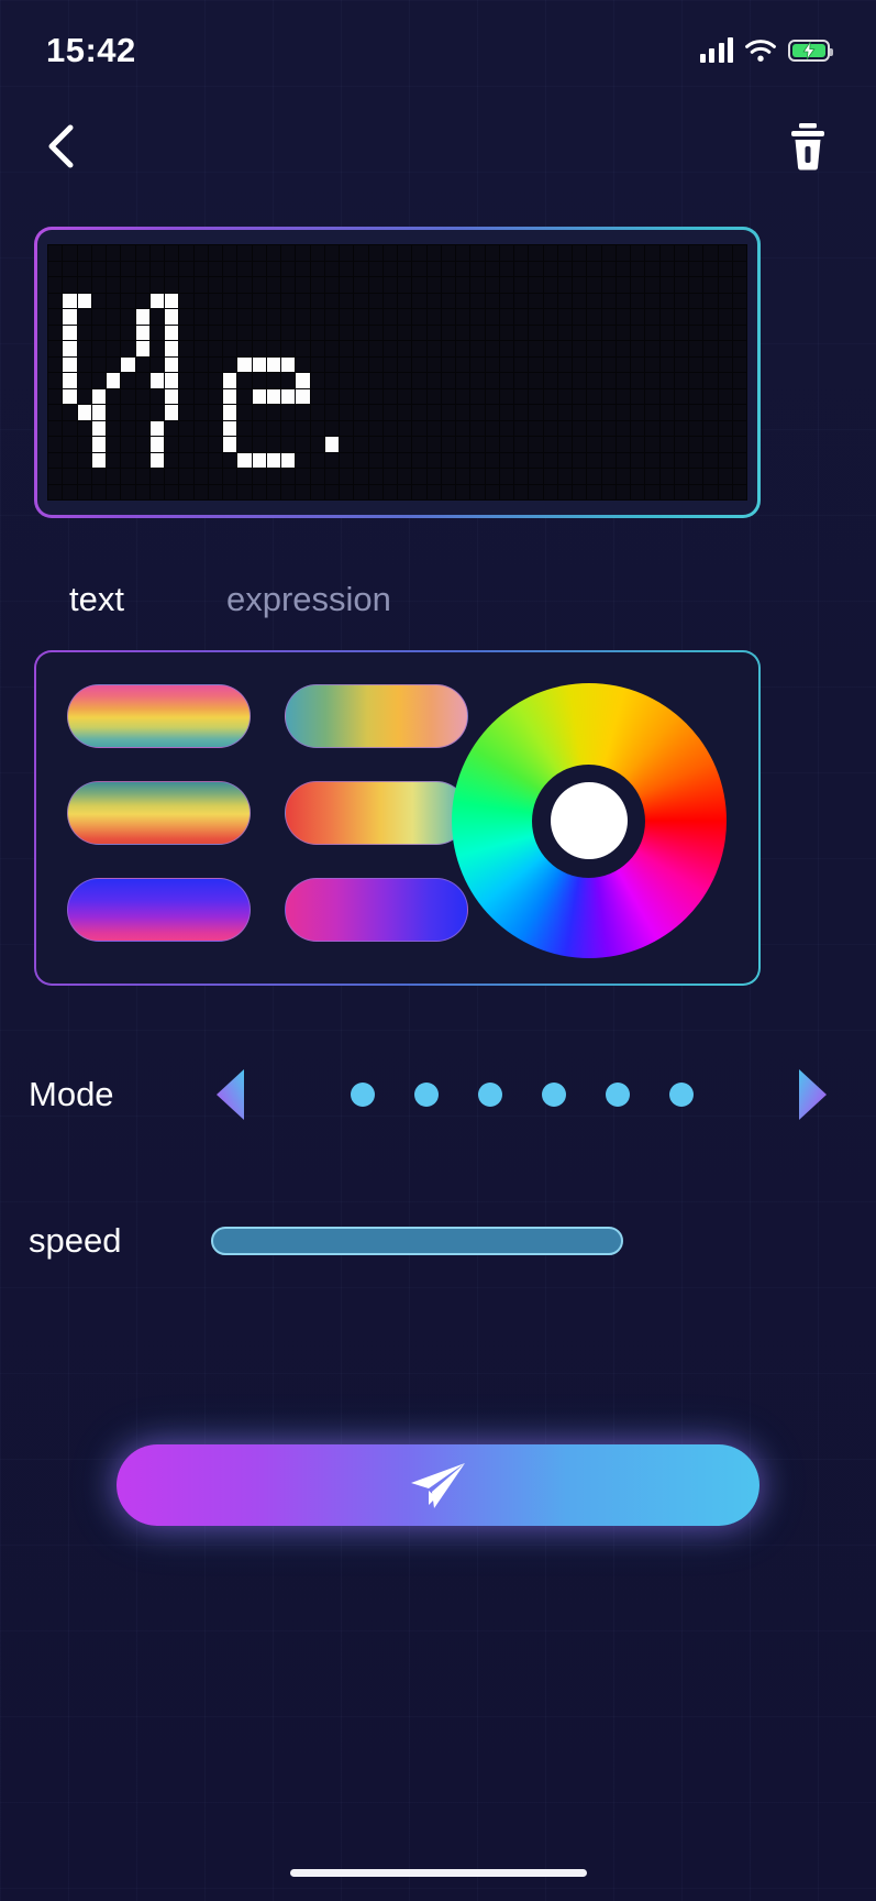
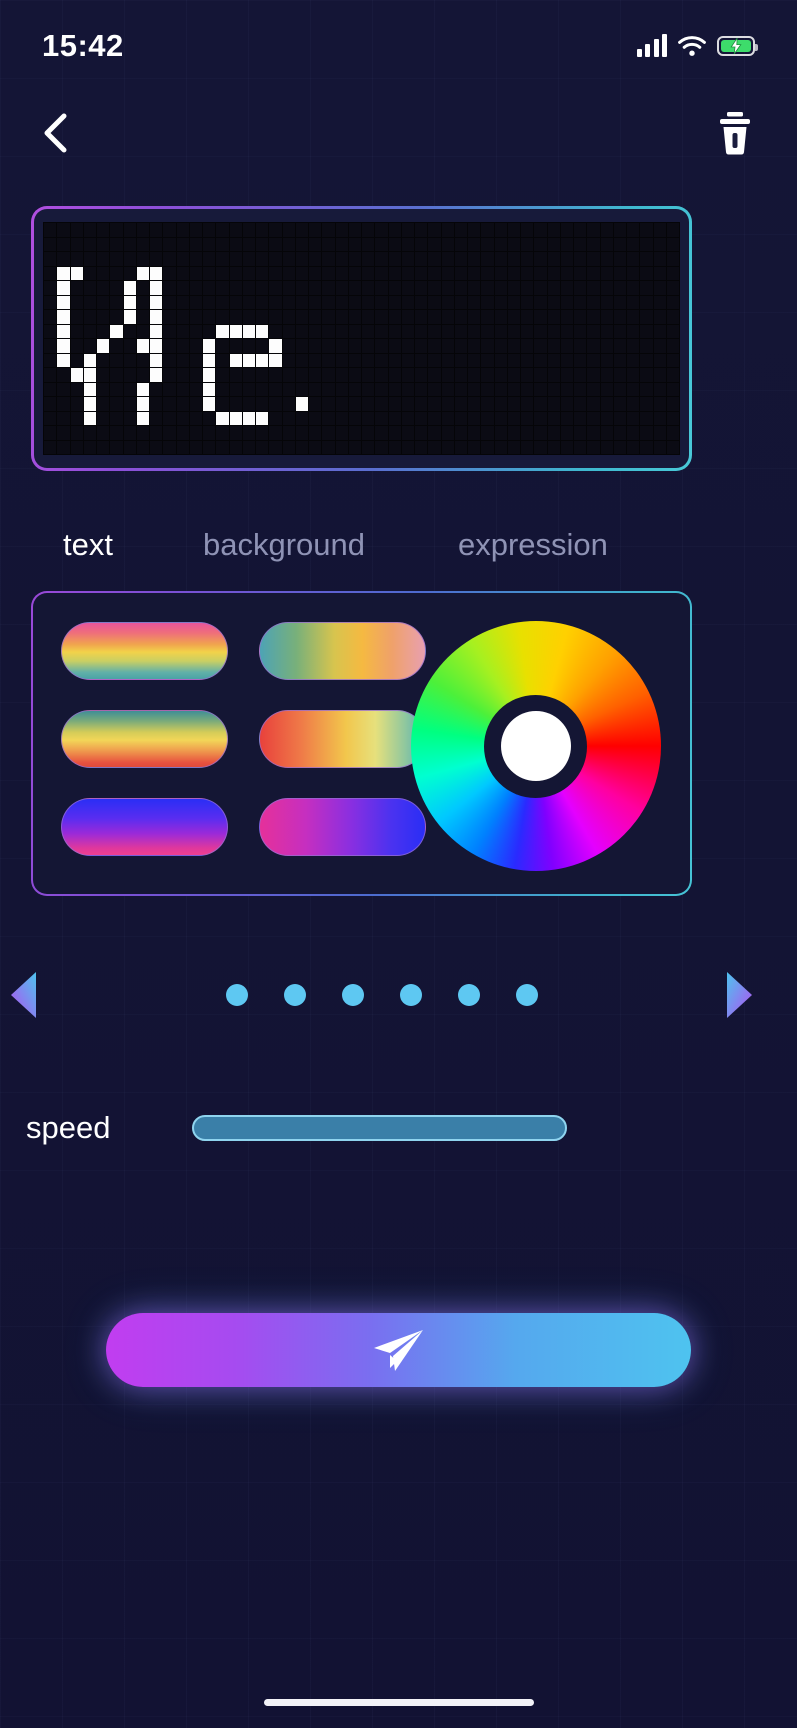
  15:42
  text
+ background
  expression
- Mode
  speed
